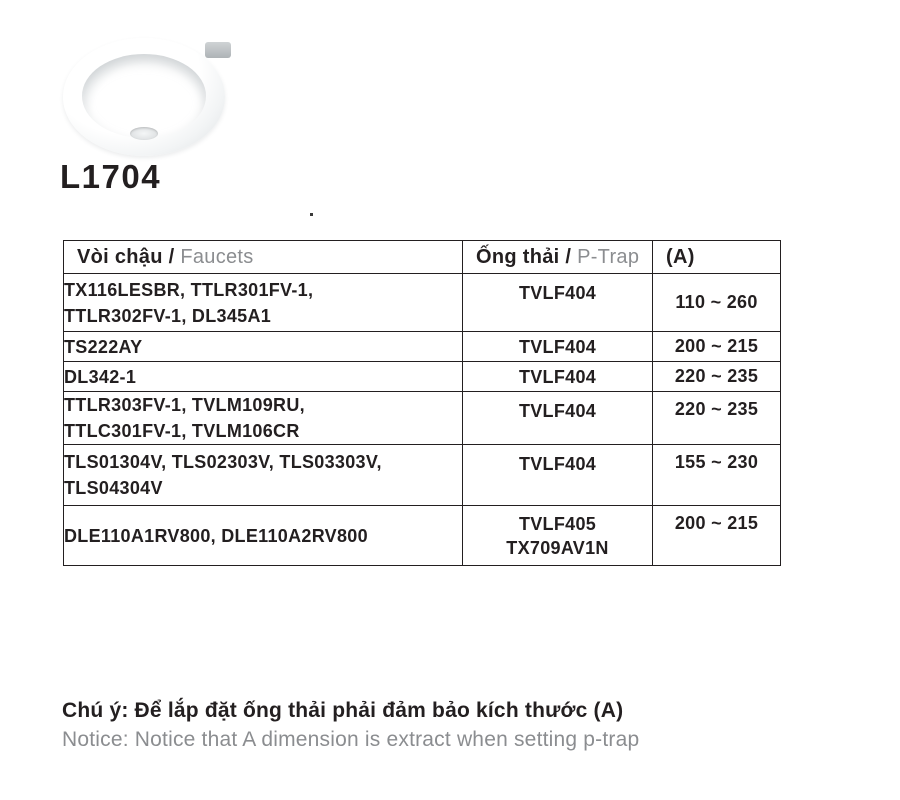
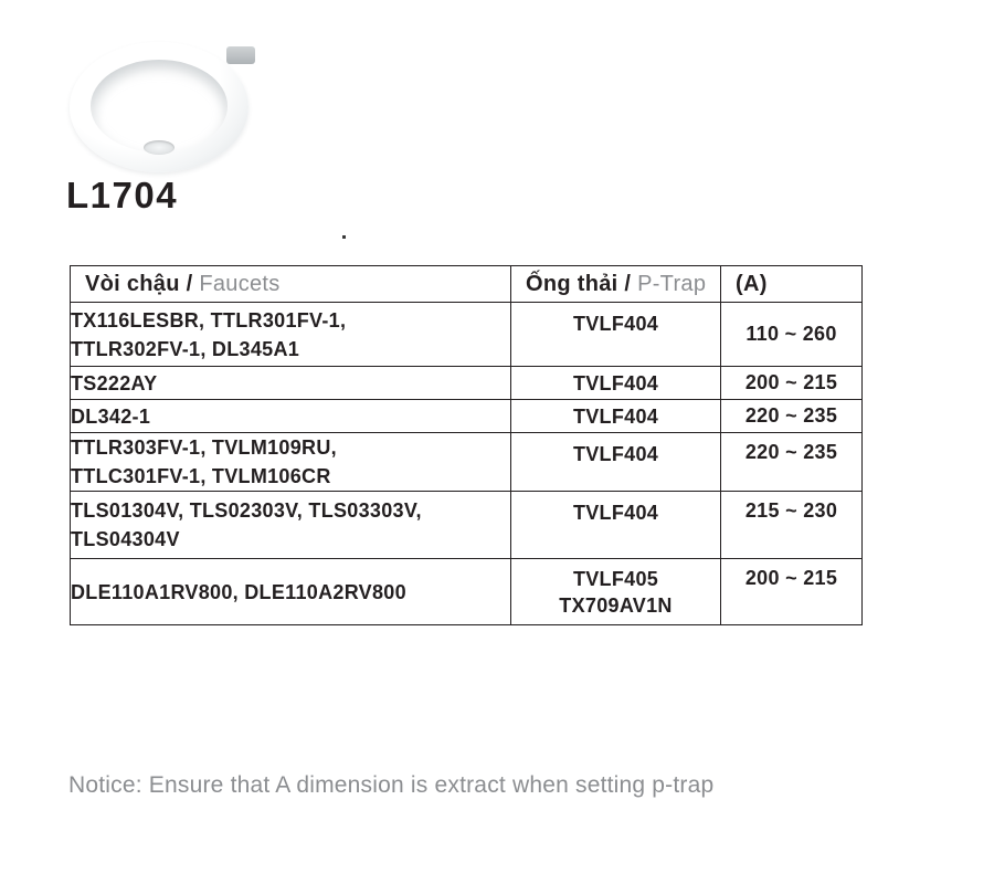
  L1704
  Vòi chậu / Faucets	Ống thải / P-Trap	(A)
  TX116LESBR, TTLR301FV-1, TTLR302FV-1, DL345A1	TVLF404	110 ~ 260
  TS222AY	TVLF404	200 ~ 215
  DL342-1	TVLF404	220 ~ 235
  TTLR303FV-1, TVLM109RU, TTLC301FV-1, TVLM106CR	TVLF404	220 ~ 235
- TLS01304V, TLS02303V, TLS03303V, TLS04304V	TVLF404	155 ~ 230
+ TLS01304V, TLS02303V, TLS03303V, TLS04304V	TVLF404	215 ~ 230
  DLE110A1RV800, DLE110A2RV800	TVLF405 TX709AV1N	200 ~ 215
- Chú ý: Để lắp đặt ống thải phải đảm bảo kích thước (A)
- Notice: Notice that A dimension is extract when setting p-trap
+ Notice: Ensure that A dimension is extract when setting p-trap
